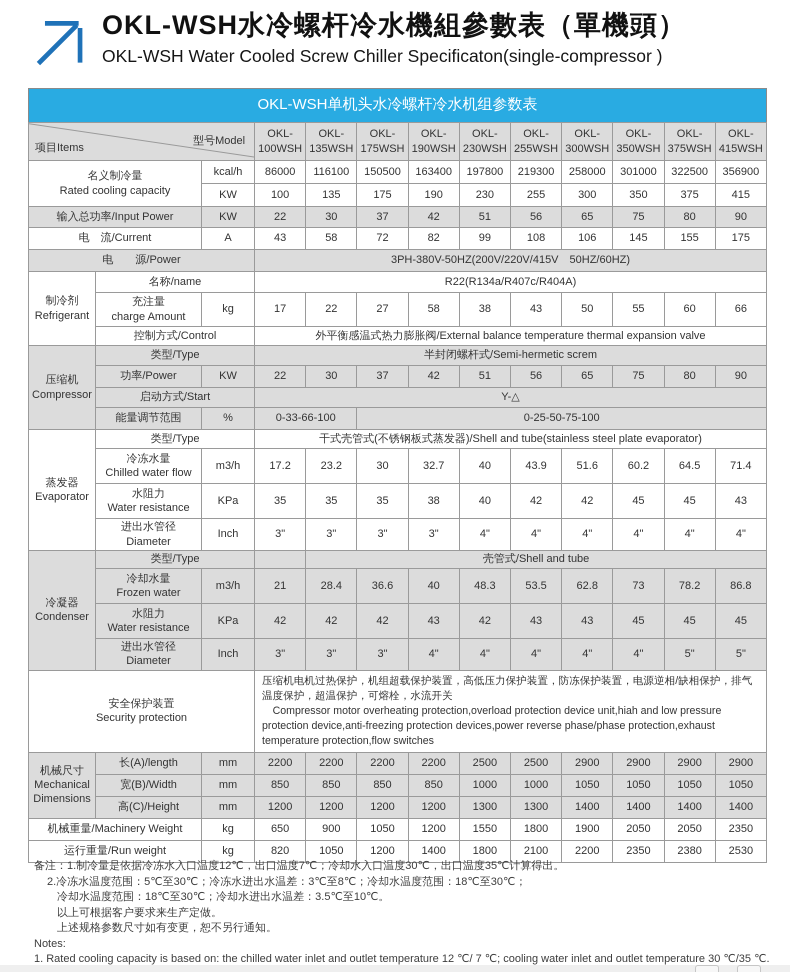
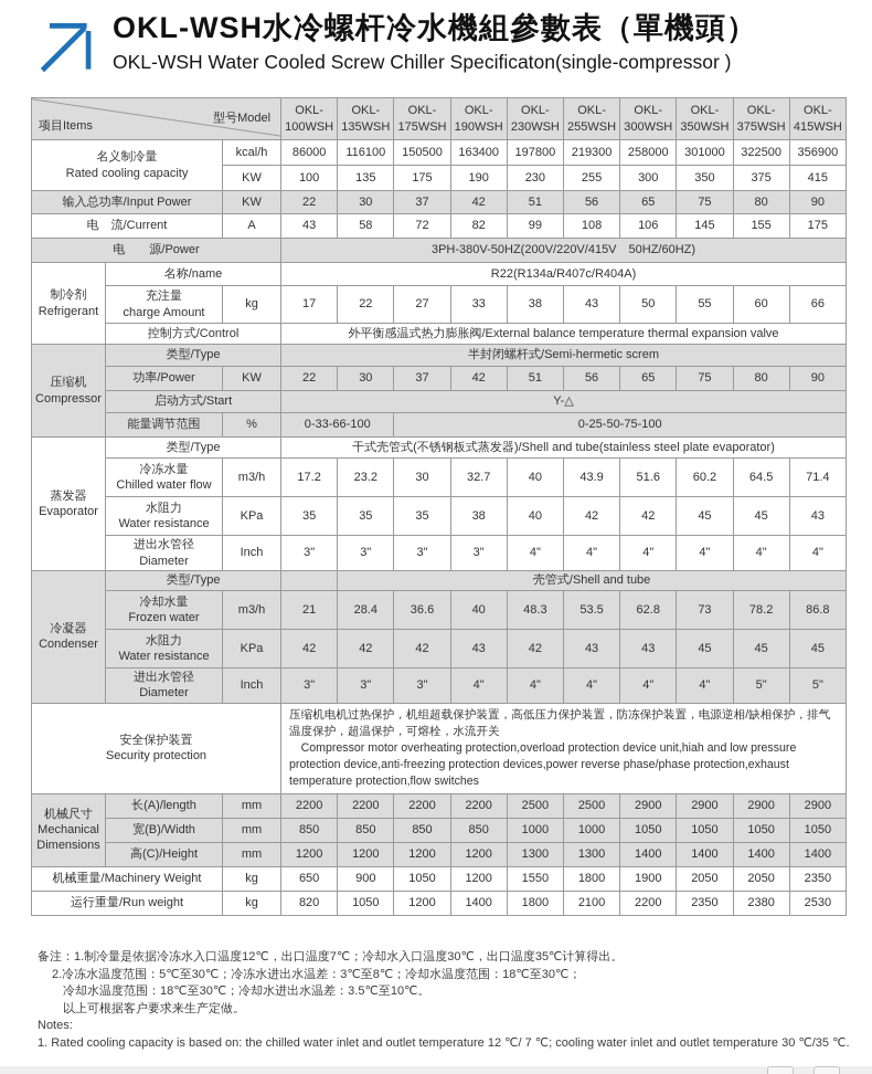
  OKL-WSH水冷螺杆冷水機組參數表（單機頭）
  OKL-WSH Water Cooled Screw Chiller Specificaton(single-compressor )
- OKL-WSH单机头水冷螺杆冷水机组参数表
  项目Items型号Model	OKL- 100WSH	OKL- 135WSH	OKL- 175WSH	OKL- 190WSH	OKL- 230WSH	OKL- 255WSH	OKL- 300WSH	OKL- 350WSH	OKL- 375WSH	OKL- 415WSH
  名义制冷量 Rated cooling capacity	kcal/h	86000	116100	150500	163400	197800	219300	258000	301000	322500	356900
  KW	100	135	175	190	230	255	300	350	375	415
  输入总功率/Input Power	KW	22	30	37	42	51	56	65	75	80	90
  电 流/Current	A	43	58	72	82	99	108	106	145	155	175
  电 源/Power	3PH-380V-50HZ(200V/220V/415V 50HZ/60HZ)
  制冷剂 Refrigerant	名称/name	R22(R134a/R407c/R404A)
- 充注量 charge Amount	kg	17	22	27	58	38	43	50	55	60	66
+ 充注量 charge Amount	kg	17	22	27	33	38	43	50	55	60	66
  控制方式/Control	外平衡感温式热力膨胀阀/External balance temperature thermal expansion valve
  压缩机 Compressor	类型/Type	半封闭螺杆式/Semi-hermetic screm
  功率/Power	KW	22	30	37	42	51	56	65	75	80	90
  启动方式/Start	Y-△
  能量调节范围	%	0-33-66-100	0-25-50-75-100
  蒸发器 Evaporator	类型/Type	干式壳管式(不锈钢板式蒸发器)/Shell and tube(stainless steel plate evaporator)
  冷冻水量 Chilled water flow	m3/h	17.2	23.2	30	32.7	40	43.9	51.6	60.2	64.5	71.4
  水阻力 Water resistance	KPa	35	35	35	38	40	42	42	45	45	43
  进出水管径 Diameter	Inch	3"	3"	3"	3"	4"	4"	4"	4"	4"	4"
  冷凝器 Condenser	类型/Type		壳管式/Shell and tube
  冷却水量 Frozen water	m3/h	21	28.4	36.6	40	48.3	53.5	62.8	73	78.2	86.8
  水阻力 Water resistance	KPa	42	42	42	43	42	43	43	45	45	45
  进出水管径 Diameter	Inch	3"	3"	3"	4"	4"	4"	4"	4"	5"	5"
  安全保护装置 Security protection	压缩机电机过热保护，机组超载保护装置，高低压力保护装置，防冻保护装置，电源逆相/缺相保护，排气温度保护，超温保护，可熔栓，水流开关 Compressor motor overheating protection,overload protection device unit,hiah and low pressure protection device,anti-freezing protection devices,power reverse phase/phase protection,exhaust temperature protection,flow switches
  机械尺寸 Mechanical Dimensions	长(A)/length	mm	2200	2200	2200	2200	2500	2500	2900	2900	2900	2900
  宽(B)/Width	mm	850	850	850	850	1000	1000	1050	1050	1050	1050
  高(C)/Height	mm	1200	1200	1200	1200	1300	1300	1400	1400	1400	1400
  机械重量/Machinery Weight	kg	650	900	1050	1200	1550	1800	1900	2050	2050	2350
  运行重量/Run weight	kg	820	1050	1200	1400	1800	2100	2200	2350	2380	2530
  备注：1.制冷量是依据冷冻水入口温度12℃，出口温度7℃；冷却水入口温度30℃，出口温度35℃计算得出。
  2.冷冻水温度范围：5℃至30℃；冷冻水进出水温差：3℃至8℃；冷却水温度范围：18℃至30℃；
  冷却水温度范围：18℃至30℃；冷却水进出水温差：3.5℃至10℃。
  以上可根据客户要求来生产定做。
- 上述规格参数尺寸如有变更，恕不另行通知。
  Notes:
  1. Rated cooling capacity is based on: the chilled water inlet and outlet temperature 12 ℃/ 7 ℃; cooling water inlet and outlet temperature 30 ℃/35 ℃.
